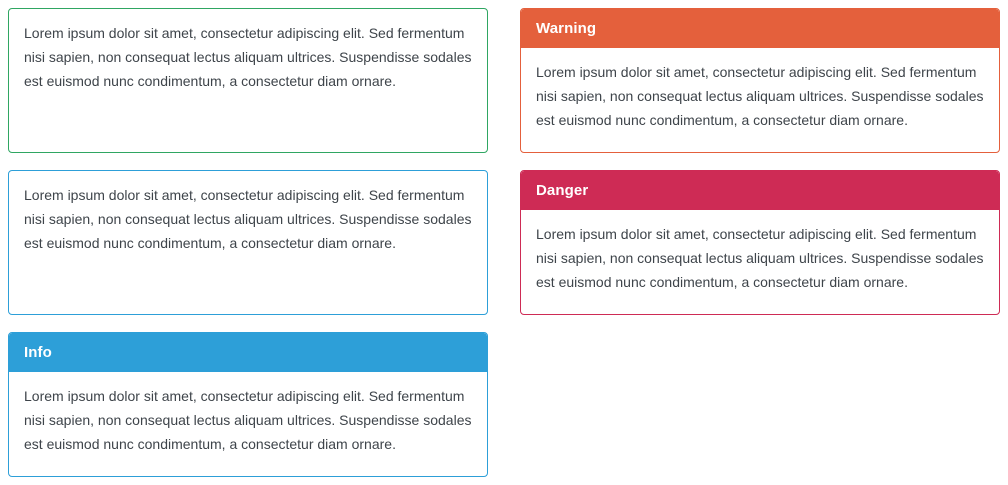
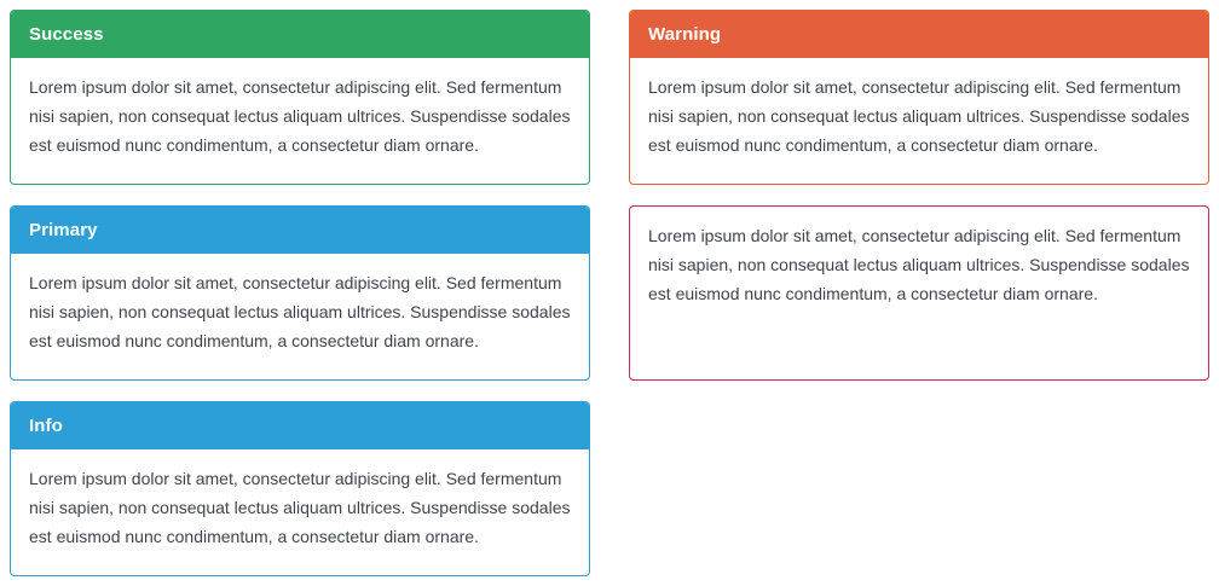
+ Success
  Lorem ipsum dolor sit amet, consectetur adipiscing elit. Sed fermentum nisi sapien, non consequat lectus aliquam ultrices. Suspendisse sodales est euismod nunc condimentum, a consectetur diam ornare.
  Warning
  Lorem ipsum dolor sit amet, consectetur adipiscing elit. Sed fermentum nisi sapien, non consequat lectus aliquam ultrices. Suspendisse sodales est euismod nunc condimentum, a consectetur diam ornare.
+ Primary
  Lorem ipsum dolor sit amet, consectetur adipiscing elit. Sed fermentum nisi sapien, non consequat lectus aliquam ultrices. Suspendisse sodales est euismod nunc condimentum, a consectetur diam ornare.
- Danger
  Lorem ipsum dolor sit amet, consectetur adipiscing elit. Sed fermentum nisi sapien, non consequat lectus aliquam ultrices. Suspendisse sodales est euismod nunc condimentum, a consectetur diam ornare.
  Info
  Lorem ipsum dolor sit amet, consectetur adipiscing elit. Sed fermentum nisi sapien, non consequat lectus aliquam ultrices. Suspendisse sodales est euismod nunc condimentum, a consectetur diam ornare.
